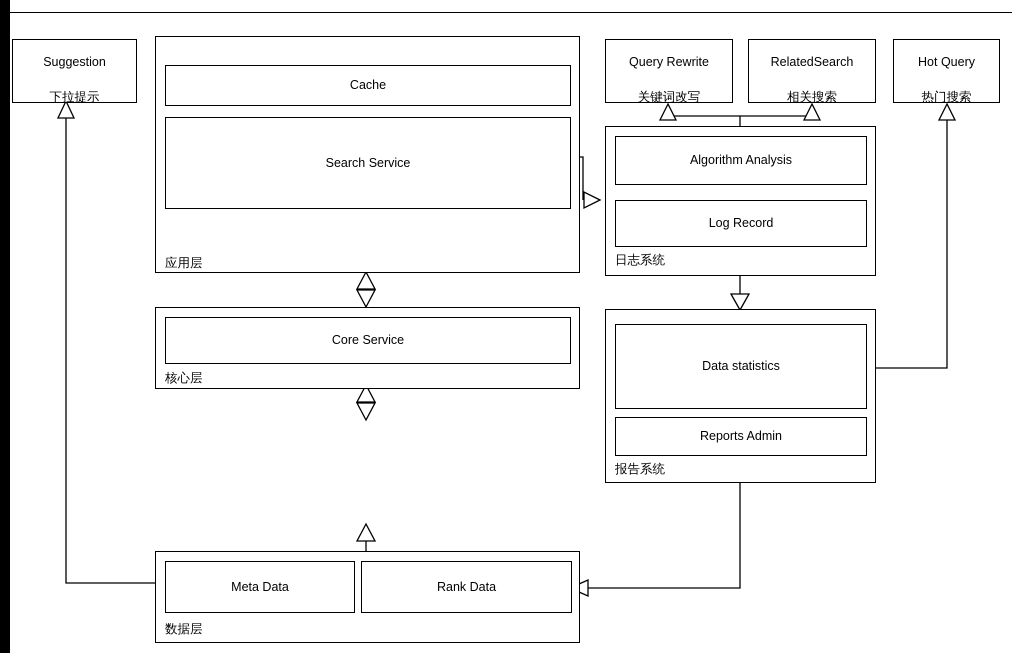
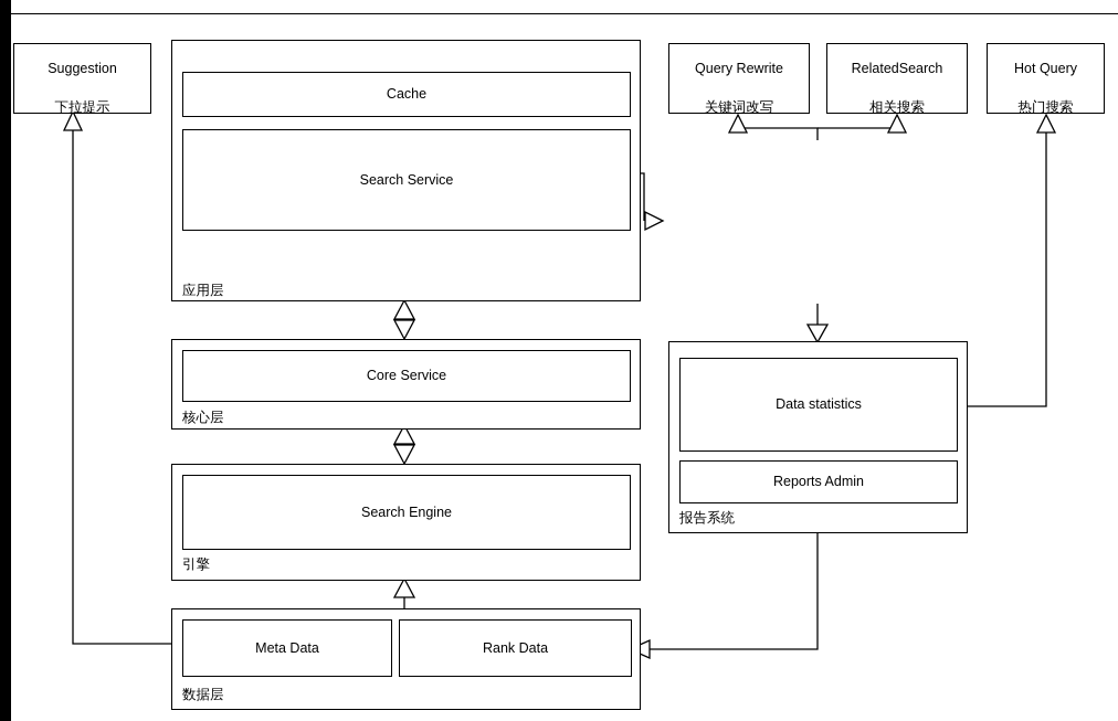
  Suggestion
  下拉提示
  Query Rewrite
  关键词改写
  RelatedSearch
  相关搜索
  Hot Query
  热门搜索
  Cache
  Search Service
  应用层
  Core Service
  核心层
+ Search Engine
+ 引擎
  Meta Data
  Rank Data
  数据层
- Algorithm Analysis
- Log Record
- 日志系统
  Data statistics
  Reports Admin
  报告系统
